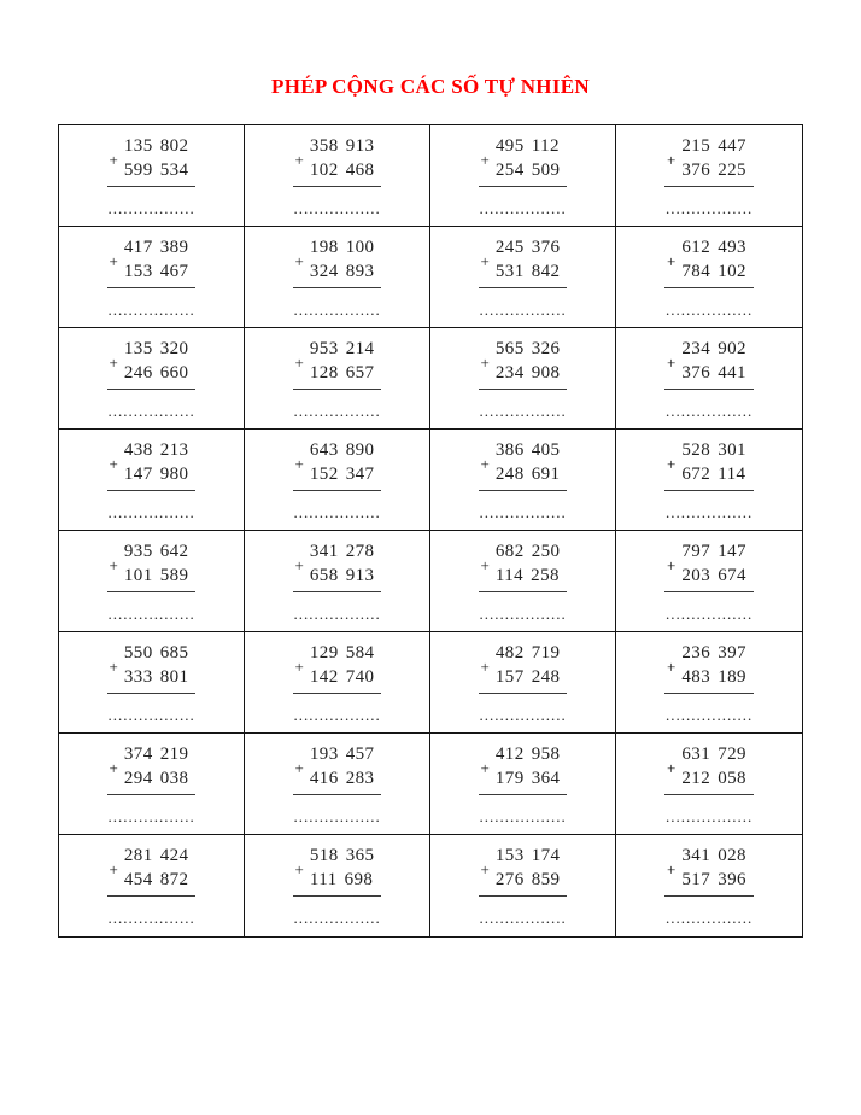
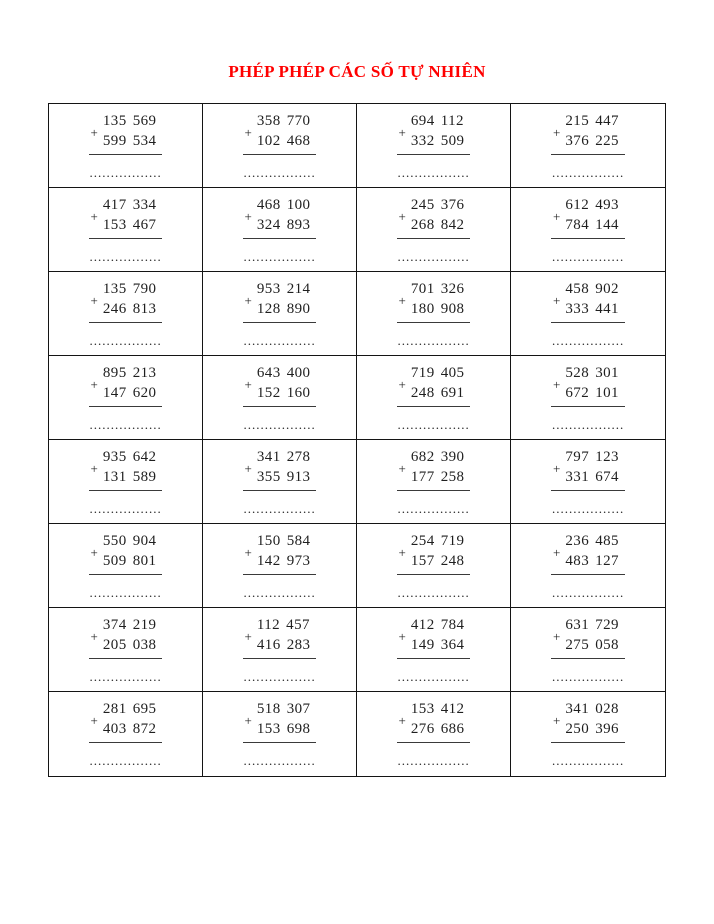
- PHÉP CỘNG CÁC SỐ TỰ NHIÊN
+ PHÉP PHÉP CÁC SỐ TỰ NHIÊN
  +
- 135 802
+ 135 569
  599 534
  .................
  +
- 358 913
+ 358 770
  102 468
  .................
  +
- 495 112
+ 694 112
- 254 509
+ 332 509
  .................
  +
  215 447
  376 225
  .................
  +
- 417 389
+ 417 334
  153 467
  .................
  +
- 198 100
+ 468 100
  324 893
  .................
  +
  245 376
- 531 842
+ 268 842
  .................
  +
  612 493
- 784 102
+ 784 144
  .................
  +
- 135 320
+ 135 790
- 246 660
+ 246 813
  .................
  +
  953 214
- 128 657
+ 128 890
  .................
  +
- 565 326
+ 701 326
- 234 908
+ 180 908
  .................
  +
- 234 902
+ 458 902
- 376 441
+ 333 441
  .................
  +
- 438 213
+ 895 213
- 147 980
+ 147 620
  .................
  +
- 643 890
+ 643 400
- 152 347
+ 152 160
  .................
  +
- 386 405
+ 719 405
  248 691
  .................
  +
  528 301
- 672 114
+ 672 101
  .................
  +
  935 642
- 101 589
+ 131 589
  .................
  +
  341 278
- 658 913
+ 355 913
  .................
  +
- 682 250
+ 682 390
- 114 258
+ 177 258
  .................
  +
- 797 147
+ 797 123
- 203 674
+ 331 674
  .................
  +
- 550 685
+ 550 904
- 333 801
+ 509 801
  .................
  +
- 129 584
+ 150 584
- 142 740
+ 142 973
  .................
  +
- 482 719
+ 254 719
  157 248
  .................
  +
- 236 397
+ 236 485
- 483 189
+ 483 127
  .................
  +
  374 219
- 294 038
+ 205 038
  .................
  +
- 193 457
+ 112 457
  416 283
  .................
  +
- 412 958
+ 412 784
- 179 364
+ 149 364
  .................
  +
  631 729
- 212 058
+ 275 058
  .................
  +
- 281 424
+ 281 695
- 454 872
+ 403 872
  .................
  +
- 518 365
+ 518 307
- 111 698
+ 153 698
  .................
  +
- 153 174
+ 153 412
- 276 859
+ 276 686
  .................
  +
  341 028
- 517 396
+ 250 396
  .................
